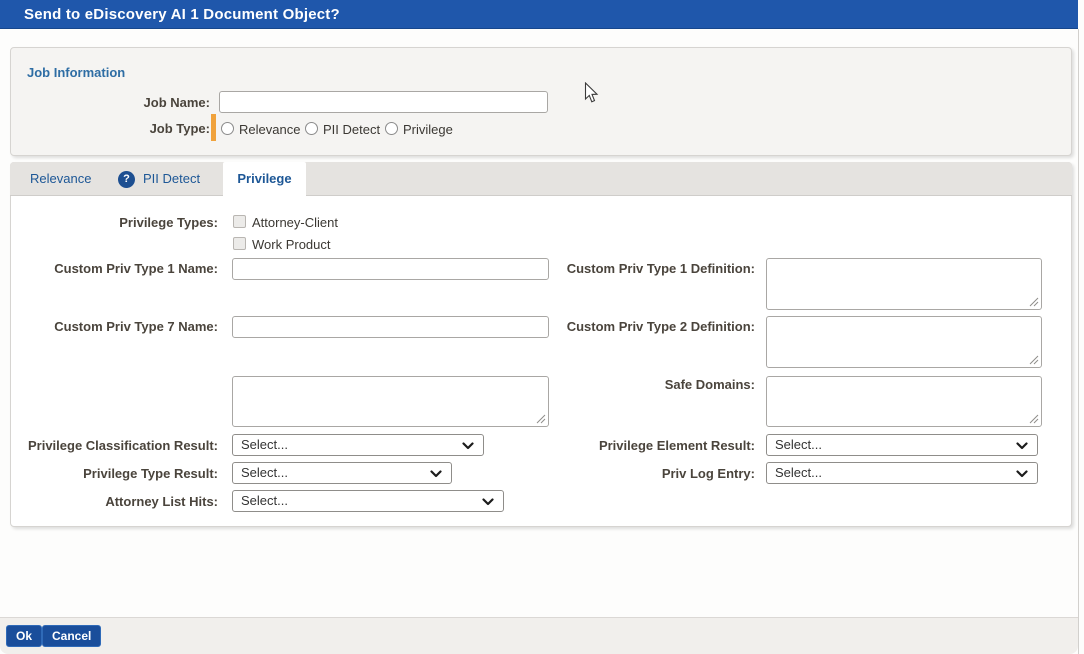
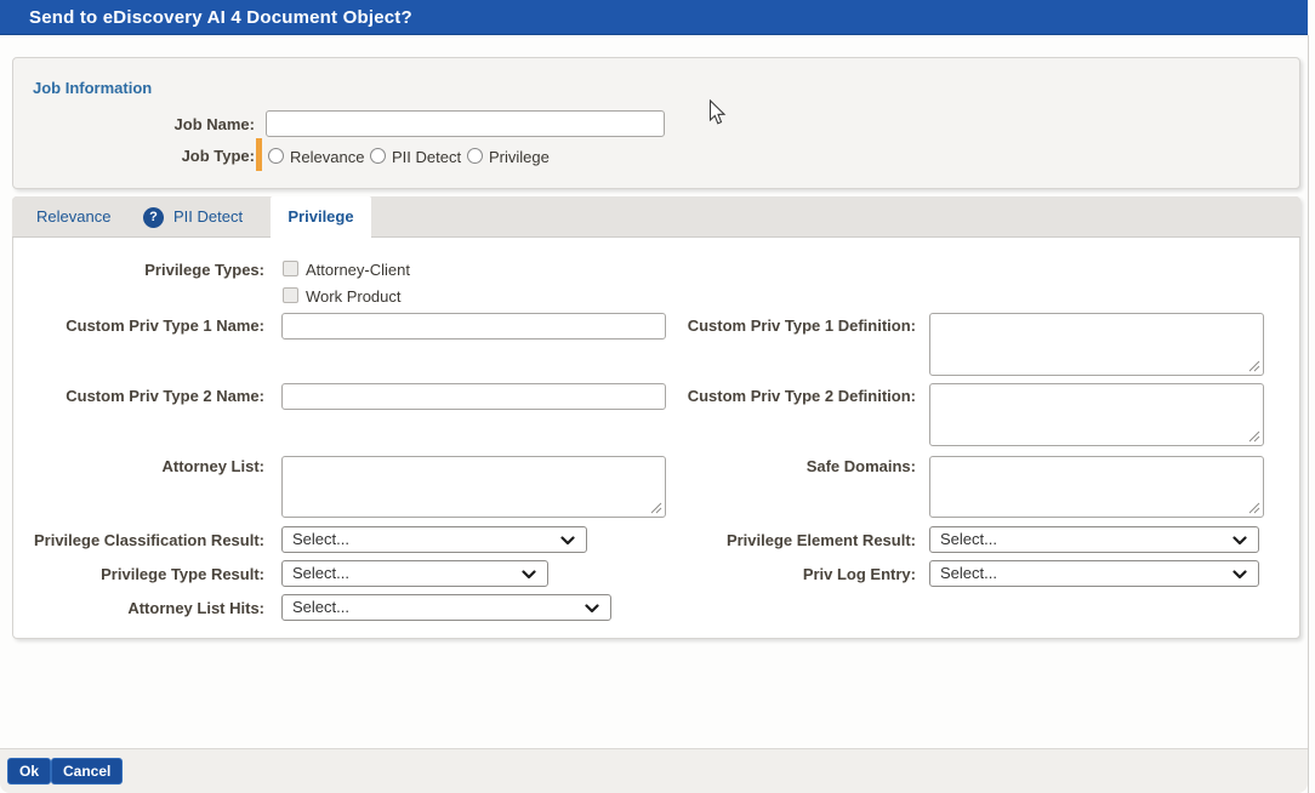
- Send to eDiscovery AI 1 Document Object?
+ Send to eDiscovery AI 4 Document Object?
  Job Information
  Job Name:
  Job Type:
  Relevance
  PII Detect
  Privilege
  Relevance
  ?
  PII Detect
  Privilege
  Privilege Types:
  Attorney-Client
  Work Product
  Custom Priv Type 1 Name:
  Custom Priv Type 1 Definition:
- Custom Priv Type 7 Name:
+ Custom Priv Type 2 Name:
  Custom Priv Type 2 Definition:
+ Attorney List:
  Safe Domains:
  Privilege Classification Result:
  Select...
  Privilege Element Result:
  Select...
  Privilege Type Result:
  Select...
  Priv Log Entry:
  Select...
  Attorney List Hits:
  Select...
  Ok
  Cancel
